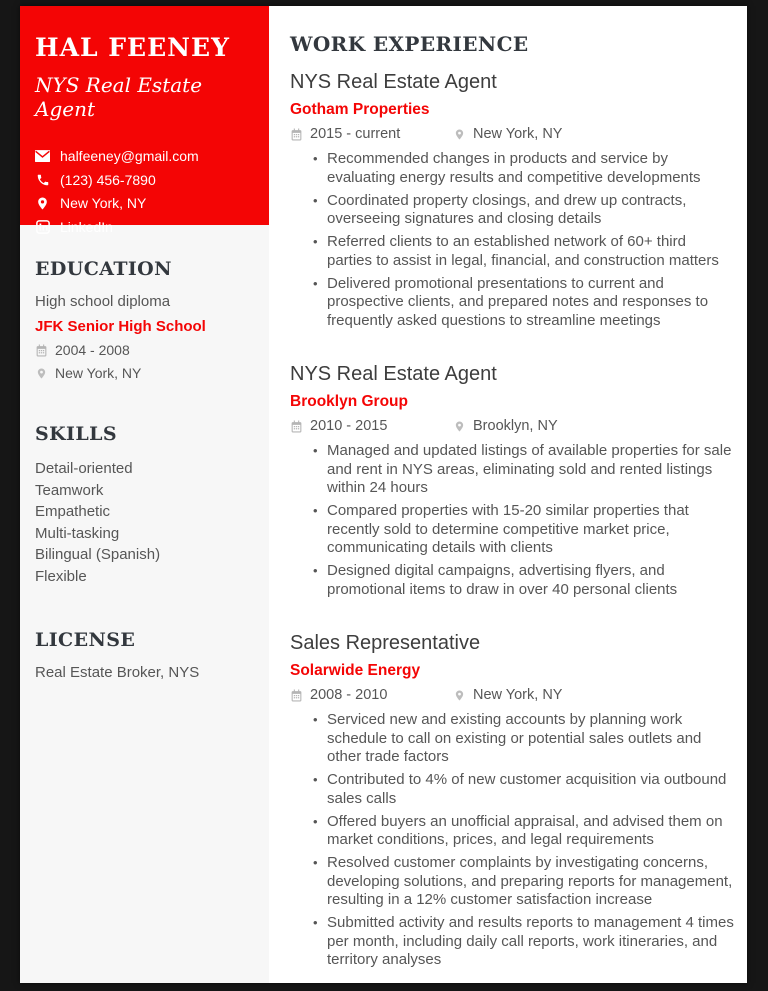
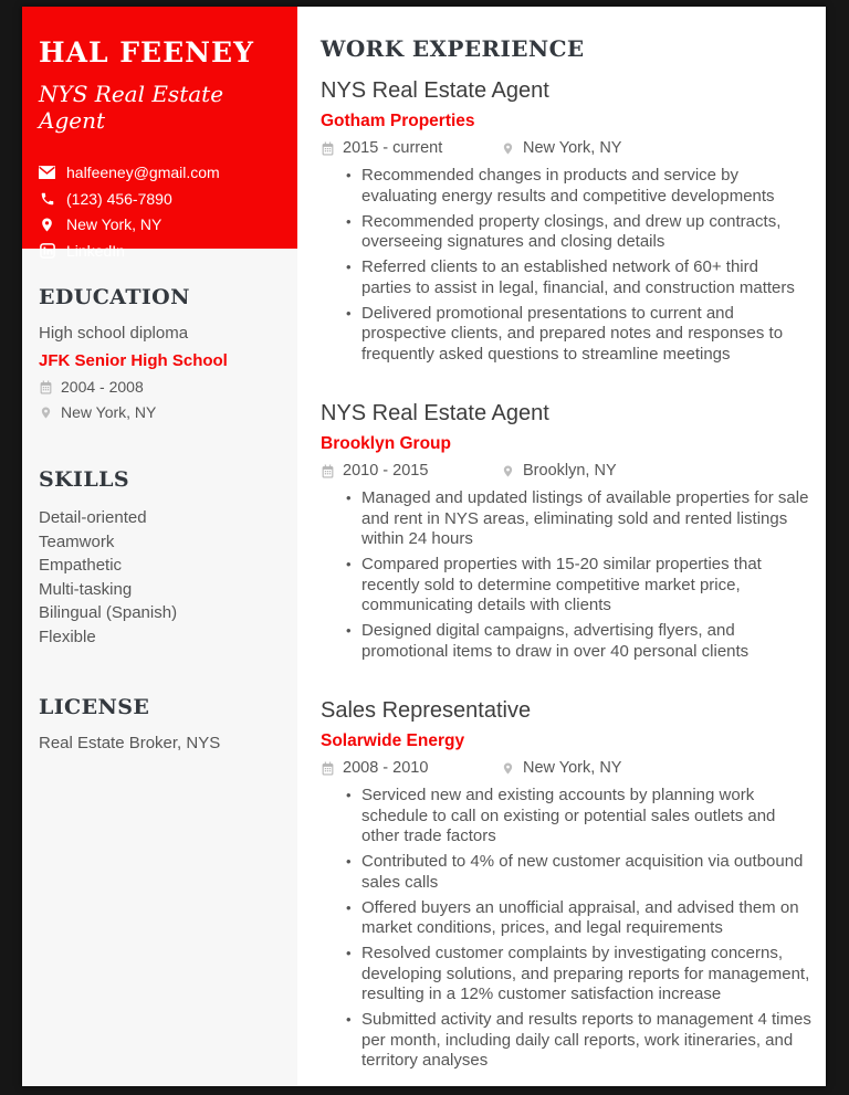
  HAL FEENEY
  NYS Real Estate Agent
  halfeeney@gmail.com
  (123) 456-7890
  New York, NY
  LinkedIn
  EDUCATION
  High school diploma
  JFK Senior High School
  2004 - 2008
  New York, NY
  SKILLS
  Detail-oriented
  Teamwork
  Empathetic
  Multi-tasking
  Bilingual (Spanish)
  Flexible
  LICENSE
  Real Estate Broker, NYS
  WORK EXPERIENCE
  NYS Real Estate Agent
  Gotham Properties
  2015 - current
  New York, NY
  Recommended changes in products and service by evaluating energy results and competitive developments
- Coordinated property closings, and drew up contracts, overseeing signatures and closing details
+ Recommended property closings, and drew up contracts, overseeing signatures and closing details
  Referred clients to an established network of 60+ third parties to assist in legal, financial, and construction matters
  Delivered promotional presentations to current and prospective clients, and prepared notes and responses to frequently asked questions to streamline meetings
  NYS Real Estate Agent
  Brooklyn Group
  2010 - 2015
  Brooklyn, NY
  Managed and updated listings of available properties for sale and rent in NYS areas, eliminating sold and rented listings within 24 hours
  Compared properties with 15-20 similar properties that recently sold to determine competitive market price, communicating details with clients
  Designed digital campaigns, advertising flyers, and promotional items to draw in over 40 personal clients
  Sales Representative
  Solarwide Energy
  2008 - 2010
  New York, NY
  Serviced new and existing accounts by planning work schedule to call on existing or potential sales outlets and other trade factors
  Contributed to 4% of new customer acquisition via outbound sales calls
  Offered buyers an unofficial appraisal, and advised them on market conditions, prices, and legal requirements
  Resolved customer complaints by investigating concerns, developing solutions, and preparing reports for management, resulting in a 12% customer satisfaction increase
  Submitted activity and results reports to management 4 times per month, including daily call reports, work itineraries, and territory analyses
